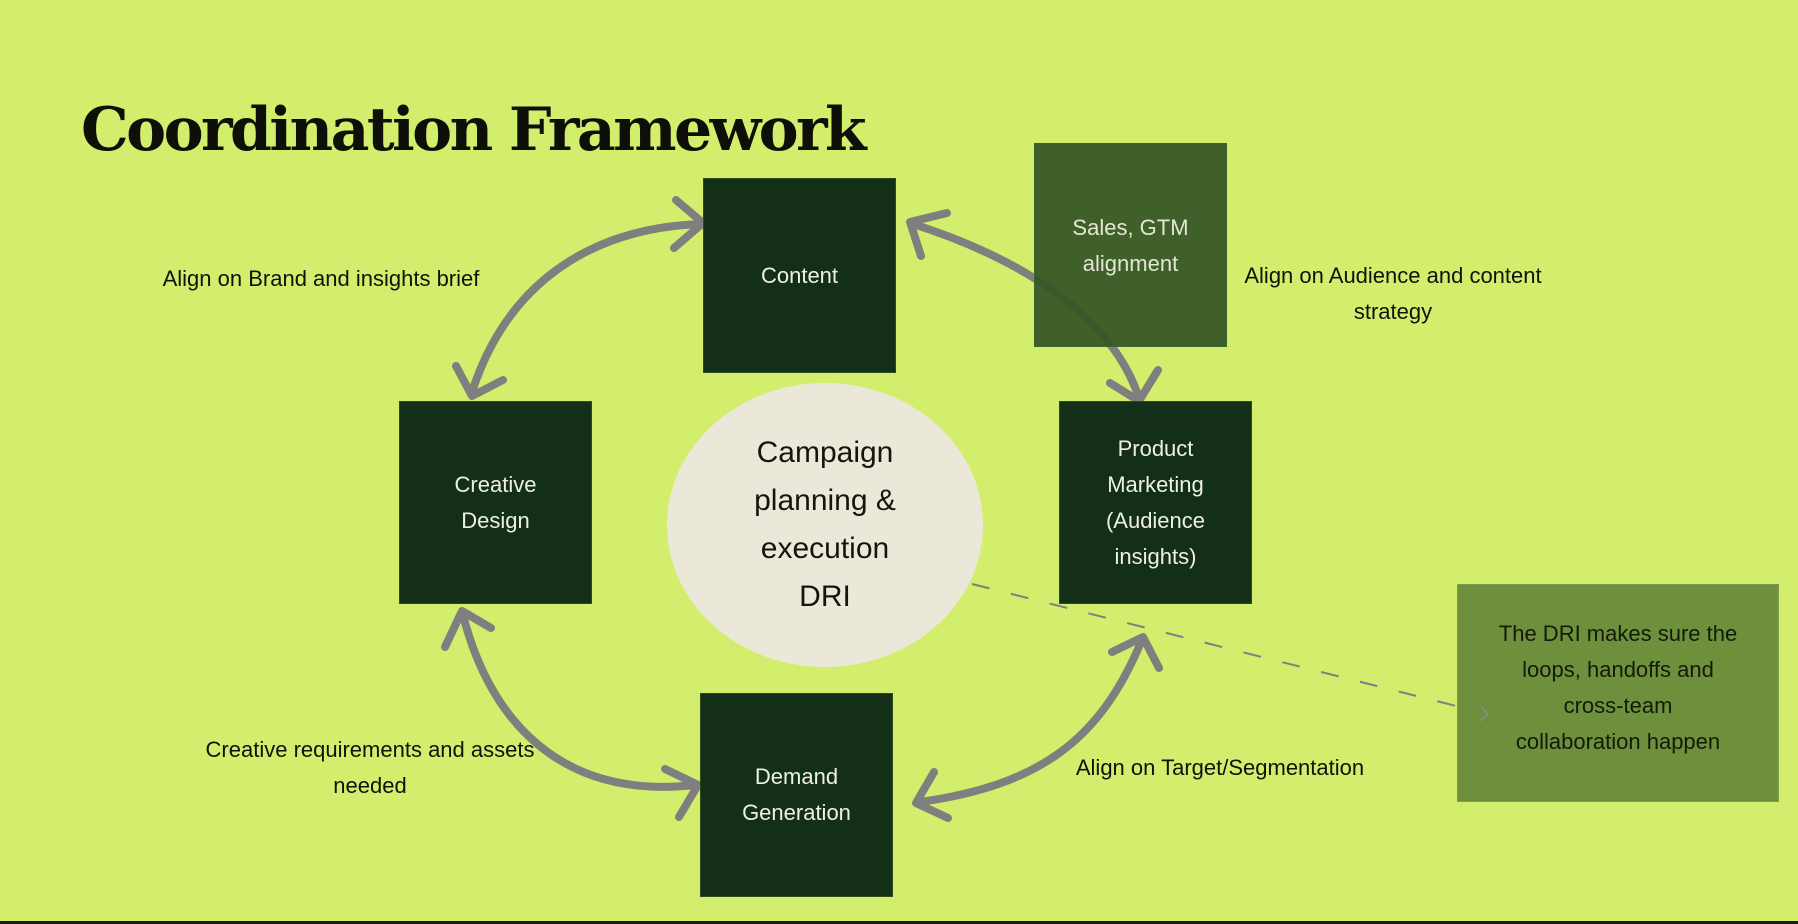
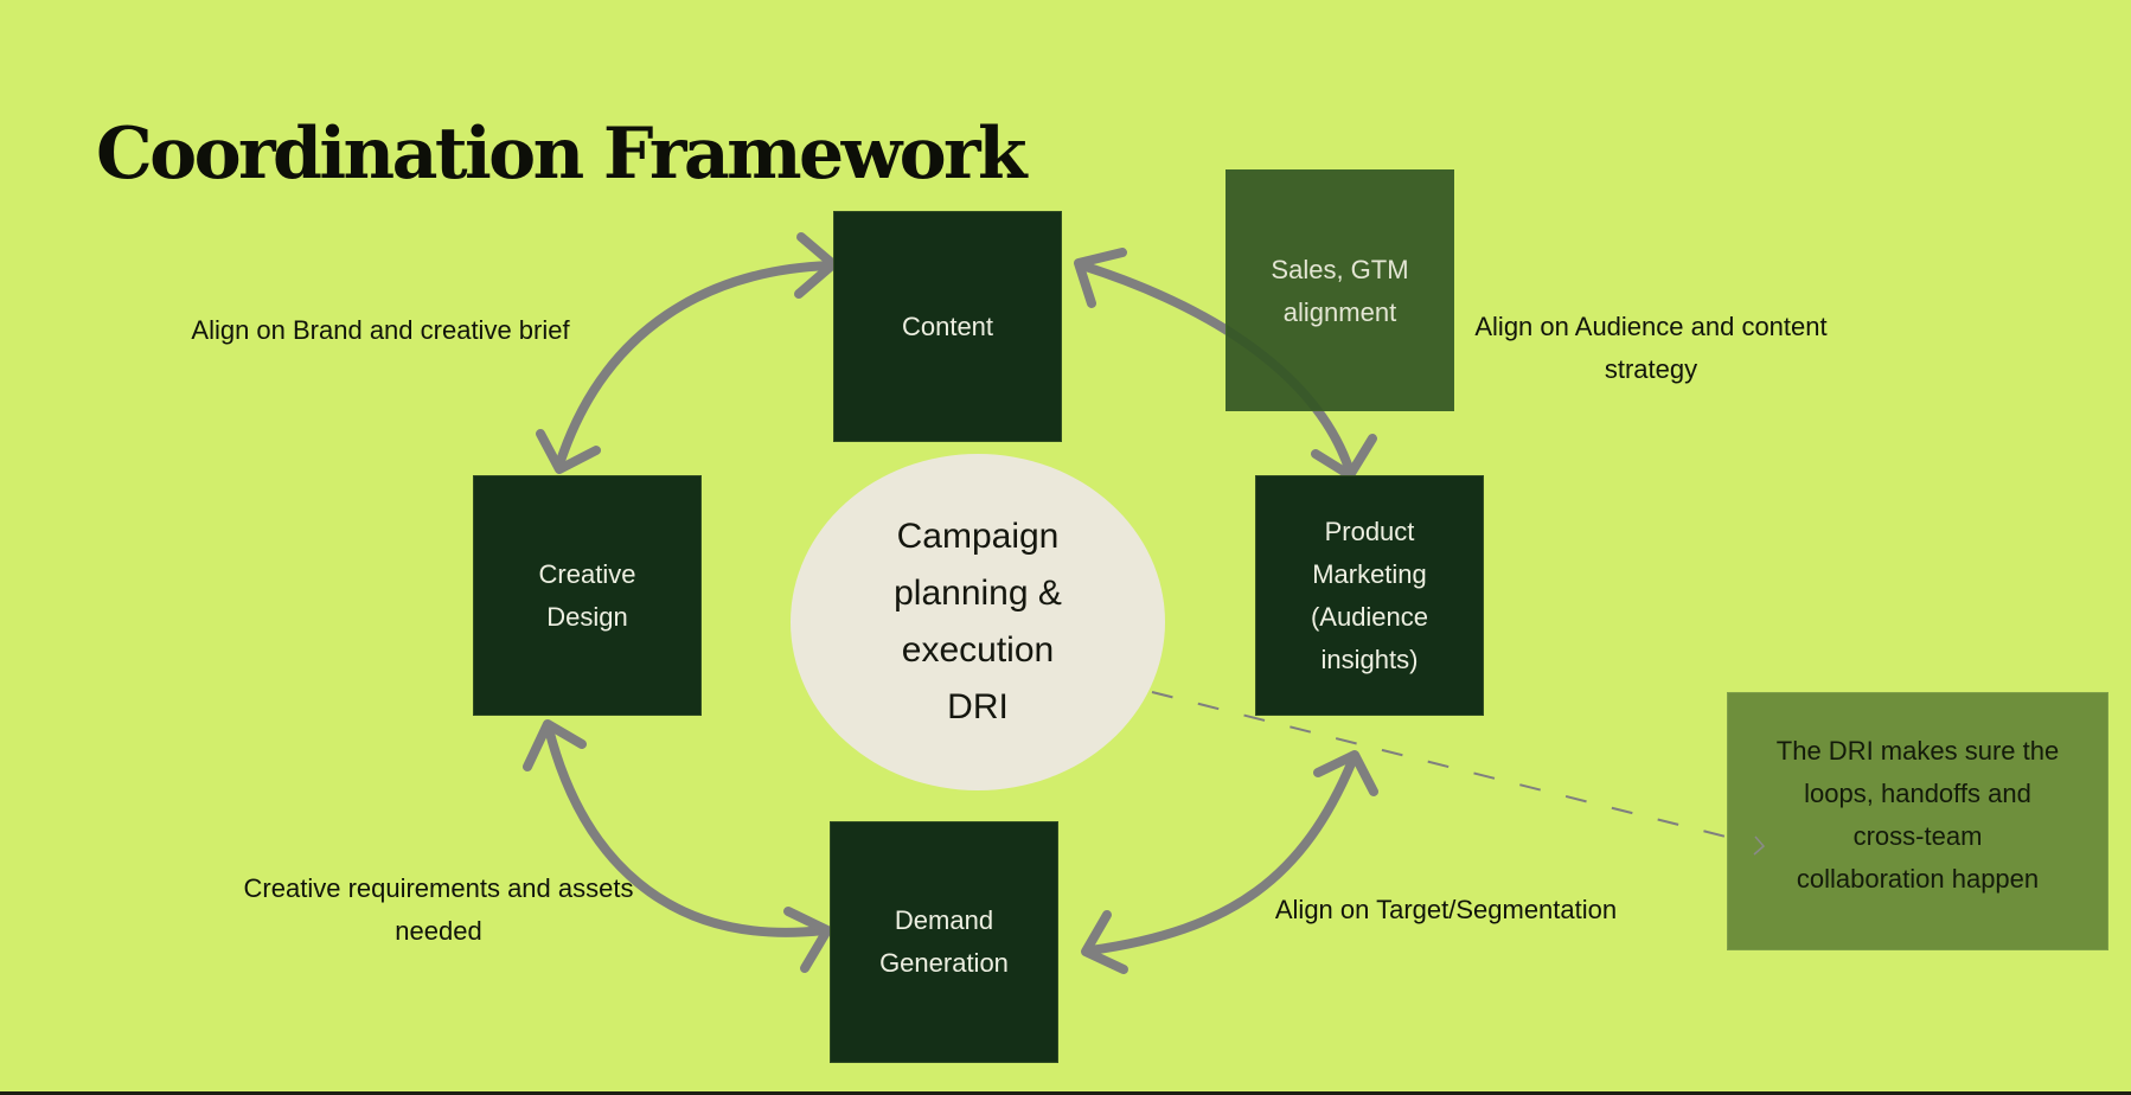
  Coordination Framework
  Content
  Creative
  Design
  Product
  Marketing
  (Audience
  insights)
  Demand
  Generation
  Sales, GTM
  alignment
  Campaign
  planning &
  execution
  DRI
- Align on Brand and insights brief
+ Align on Brand and creative brief
  Align on Audience and content
  strategy
  Creative requirements and assets
  needed
  Align on Target/Segmentation
  The DRI makes sure the
  loops, handoffs and
  cross-team
  collaboration happen
